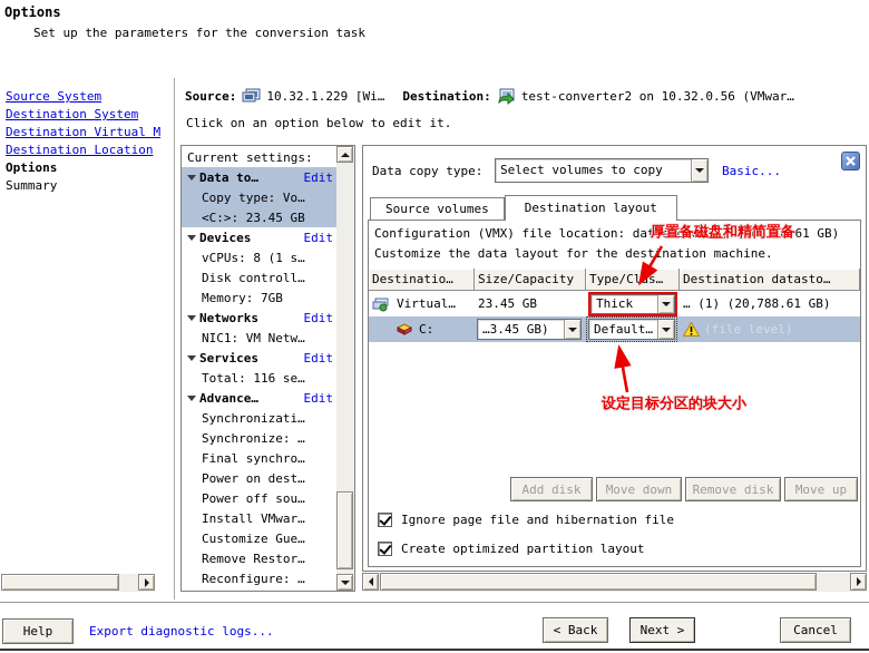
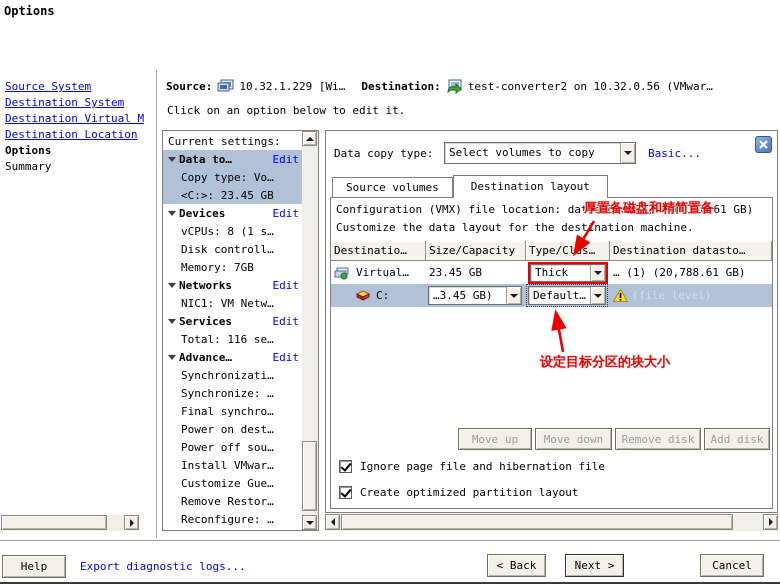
  Options
- Set up the parameters for the conversion task
  Source System
  Destination System
  Destination Virtual M
  Destination Location
  Options
  Summary
  Source:
  10.32.1.229 [Wi…
  Destination:
  test-converter2 on 10.32.0.56 (VMwar…
  Click on an option below to edit it.
  Current settings:
  Data to…
  Edit
  Copy type: Vo…
  <C:>: 23.45 GB
  Devices
  Edit
  vCPUs: 8 (1 s…
  Disk controll…
  Memory: 7GB
  Networks
  Edit
  NIC1: VM Netw…
  Services
  Edit
  Total: 116 se…
  Advance…
  Edit
  Synchronizati…
  Synchronize: …
  Final synchro…
  Power on dest…
  Power off sou…
  Install VMwar…
  Customize Gue…
  Remove Restor…
  Reconfigure: …
  Data copy type:
  Select volumes to copy
  Basic...
  Source volumes
  Destination layout
  Configuration (VMX) file location: datastore (1) (20,788.61 GB)
  Customize the data layout for the destnation machine.
  Destinatio…
  Size/Capacity
  Type/Clus…
  Destination datasto…
  Virtual…
  23.45 GB
  Thick
  … (1) (20,788.61 GB)
  C:
  …3.45 GB)
  Default…
  (file level)
- Add disk
+ Move up
  Move down
  Remove disk
- Move up
+ Add disk
  Ignore page file and hibernation file
  Create optimized partition layout
  厚置备磁盘和精简置备
  设定目标分区的块大小
  Help
  Export diagnostic logs...
  < Back
  Next >
  Cancel
